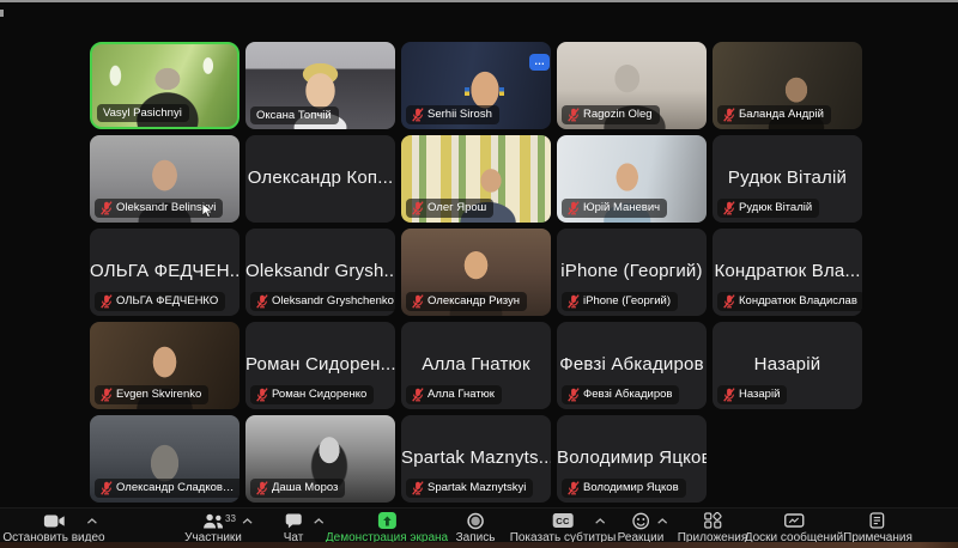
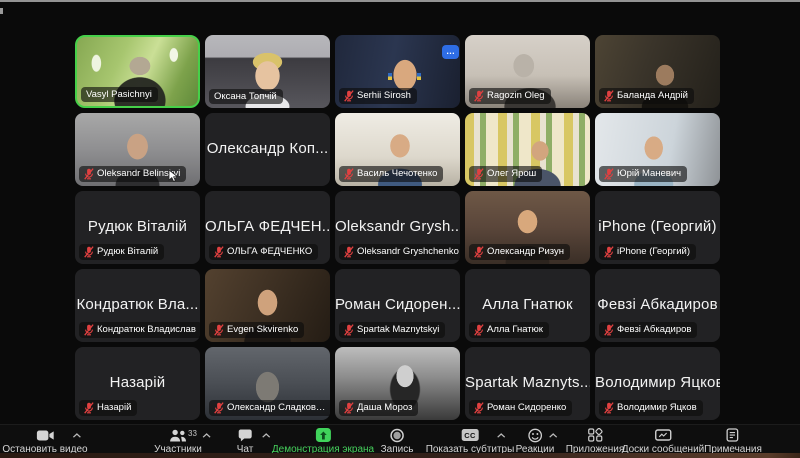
  Vasyl Pasichnyi
  Оксана Топчій
  …
  Serhii Sirosh
  Ragozin Oleg
  Баланда Андрій
  Oleksandr Belinsyi
  Олександр Коп...
+ Василь Чечотенко
  Олег Ярош
  Юрій Маневич
  Рудюк Віталій
  Рудюк Віталій
  ОЛЬГА ФЕДЧЕН..
  ОЛЬГА ФЕДЧЕНКО
  Oleksandr Grysh..
  Oleksandr Gryshchenko
  Олександр Ризун
  iPhone (Георгий)
  iPhone (Георгий)
  Кондратюк Вла...
  Кондратюк Владислав
  Evgen Skvirenko
  Роман Сидорен...
- Роман Сидоренко
+ Spartak Maznytskyi
  Алла Гнатюк
  Алла Гнатюк
  Февзі Абкадиров
  Февзі Абкадиров
  Назарій
  Назарій
  Олександр Сладковськ
  Даша Мороз
  Spartak Maznyts..
- Spartak Maznytskyi
+ Роман Сидоренко
  Володимир Яцков
  Володимир Яцков
  Остановить видео
  33
  Участники
  Чат
  Демонстрация экрана
  Запись
  CC
  Показать субтитры
  Реакции
  Приложения
  Доски сообщений
  Примечания
